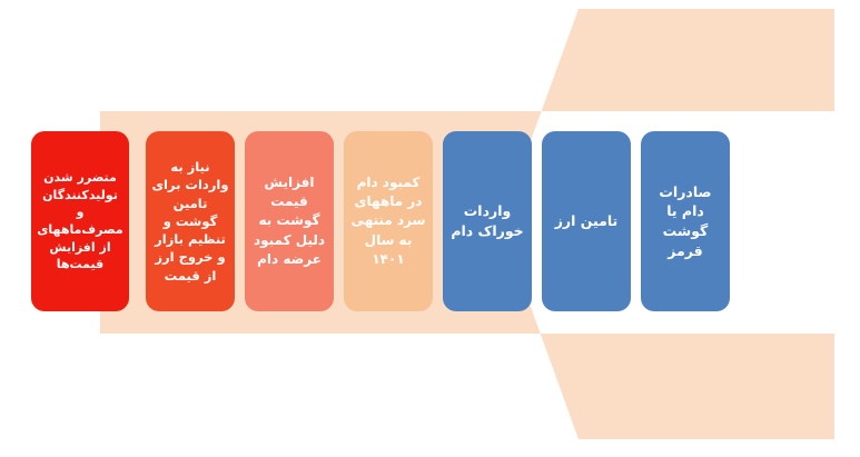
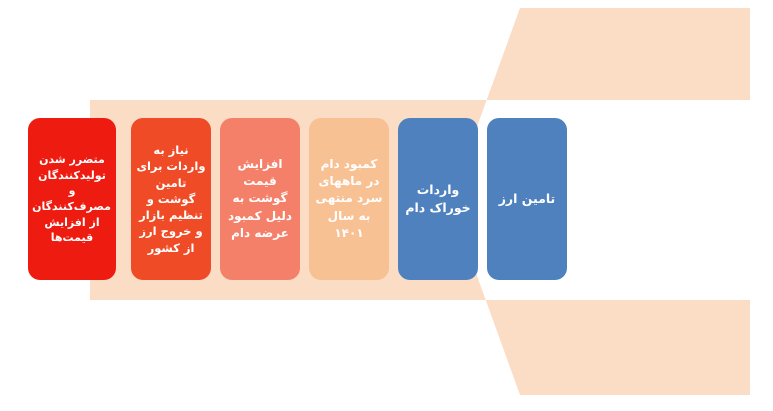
- صادرات دام یا گوشت قرمز
  تامین ارز
  واردات خوراک دام
  کمبود دام در ماههای سرد منتهی به سال ۱۴۰۱
  افزایش قیمت گوشت به دلیل کمبود عرضه دام
- نیاز به واردات برای تامین گوشت و تنظیم بازار و خروج ارز از قیمت
+ نیاز به واردات برای تامین گوشت و تنظیم بازار و خروج ارز از کشور
- متضرر شدن تولیدکنندگان و مصرف‌ماههای از افزایش قیمت‌ها
+ متضرر شدن تولیدکنندگان و مصرف‌کنندگان از افزایش قیمت‌ها
